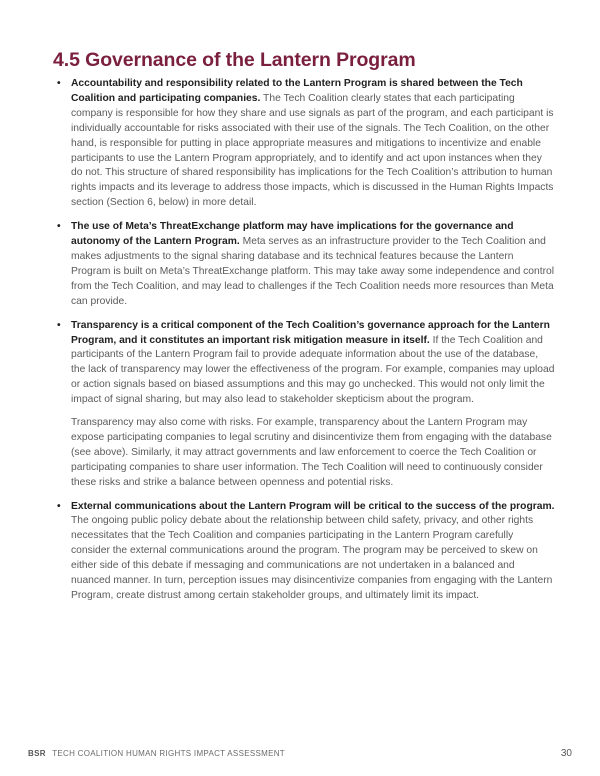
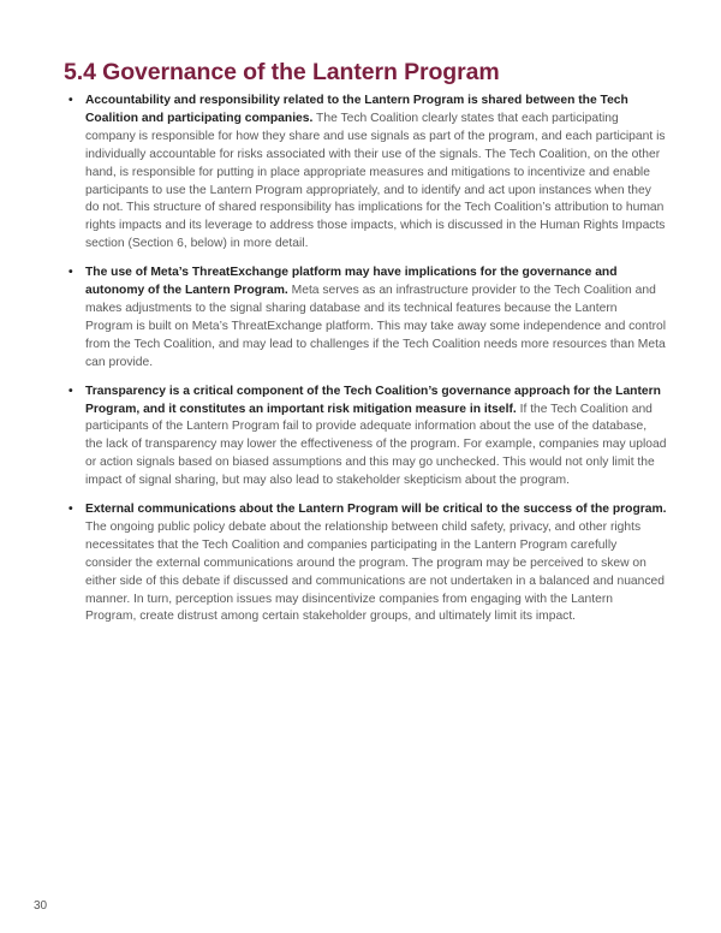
- 4.5 Governance of the Lantern Program
+ 5.4 Governance of the Lantern Program
  •
  Accountability and responsibility related to the Lantern Program is shared between the Tech Coalition and participating companies. The Tech Coalition clearly states that each participating company is responsible for how they share and use signals as part of the program, and each participant is individually accountable for risks associated with their use of the signals. The Tech Coalition, on the other hand, is responsible for putting in place appropriate measures and mitigations to incentivize and enable participants to use the Lantern Program appropriately, and to identify and act upon instances when they do not. This structure of shared responsibility has implications for the Tech Coalition’s attribution to human rights impacts and its leverage to address those impacts, which is discussed in the Human Rights Impacts section (Section 6, below) in more detail.
  •
  The use of Meta’s ThreatExchange platform may have implications for the governance and autonomy of the Lantern Program. Meta serves as an infrastructure provider to the Tech Coalition and makes adjustments to the signal sharing database and its technical features because the Lantern Program is built on Meta’s ThreatExchange platform. This may take away some independence and control from the Tech Coalition, and may lead to challenges if the Tech Coalition needs more resources than Meta can provide.
  •
  Transparency is a critical component of the Tech Coalition’s governance approach for the Lantern Program, and it constitutes an important risk mitigation measure in itself. If the Tech Coalition and participants of the Lantern Program fail to provide adequate information about the use of the database, the lack of transparency may lower the effectiveness of the program. For example, companies may upload or action signals based on biased assumptions and this may go unchecked. This would not only limit the impact of signal sharing, but may also lead to stakeholder skepticism about the program.
- Transparency may also come with risks. For example, transparency about the Lantern Program may expose participating companies to legal scrutiny and disincentivize them from engaging with the database (see above). Similarly, it may attract governments and law enforcement to coerce the Tech Coalition or participating companies to share user information. The Tech Coalition will need to continuously consider these risks and strike a balance between openness and potential risks.
  •
- External communications about the Lantern Program will be critical to the success of the program. The ongoing public policy debate about the relationship between child safety, privacy, and other rights necessitates that the Tech Coalition and companies participating in the Lantern Program carefully consider the external communications around the program. The program may be perceived to skew on either side of this debate if messaging and communications are not undertaken in a balanced and nuanced manner. In turn, perception issues may disincentivize companies from engaging with the Lantern Program, create distrust among certain stakeholder groups, and ultimately limit its impact.
+ External communications about the Lantern Program will be critical to the success of the program. The ongoing public policy debate about the relationship between child safety, privacy, and other rights necessitates that the Tech Coalition and companies participating in the Lantern Program carefully consider the external communications around the program. The program may be perceived to skew on either side of this debate if discussed and communications are not undertaken in a balanced and nuanced manner. In turn, perception issues may disincentivize companies from engaging with the Lantern Program, create distrust among certain stakeholder groups, and ultimately limit its impact.
- BSR TECH COALITION HUMAN RIGHTS IMPACT ASSESSMENT
  30
